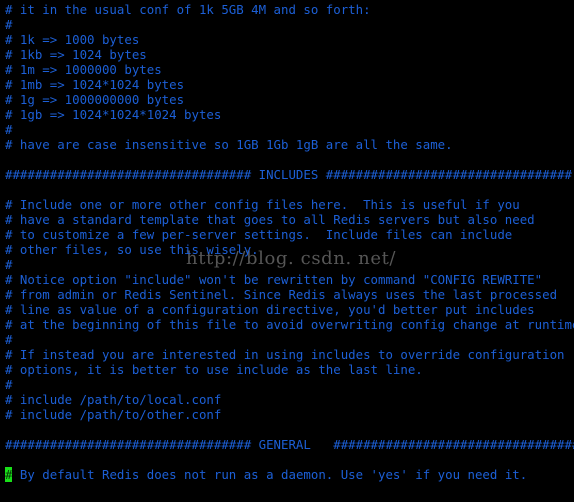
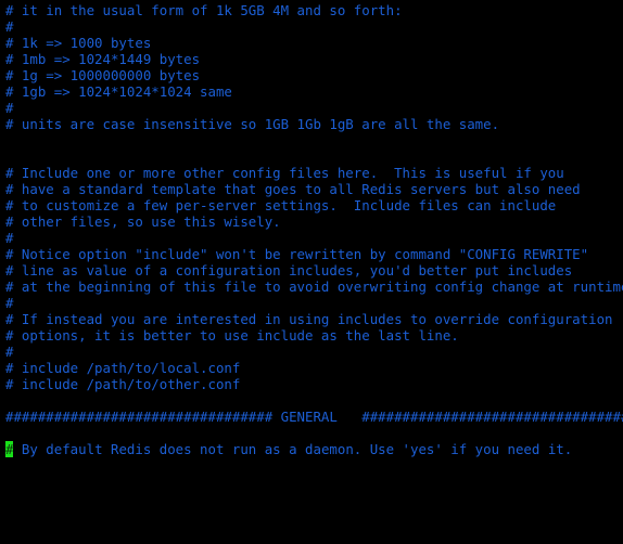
- http://blog. csdn. net/
- # it in the usual conf of 1k 5GB 4M and so forth:
+ # it in the usual form of 1k 5GB 4M and so forth:
  #
  # 1k => 1000 bytes
- # 1kb => 1024 bytes
- # 1m => 1000000 bytes
- # 1mb => 1024*1024 bytes
+ # 1mb => 1024*1449 bytes
  # 1g => 1000000000 bytes
- # 1gb => 1024*1024*1024 bytes
+ # 1gb => 1024*1024*1024 same
  #
- # have are case insensitive so 1GB 1Gb 1gB are all the same.
+ # units are case insensitive so 1GB 1Gb 1gB are all the same.
- ################################# INCLUDES #################################
  # Include one or more other config files here. This is useful if you
  # have a standard template that goes to all Redis servers but also need
  # to customize a few per-server settings. Include files can include
  # other files, so use this wisely.
  #
  # Notice option "include" won't be rewritten by command "CONFIG REWRITE"
- # from admin or Redis Sentinel. Since Redis always uses the last processed
- # line as value of a configuration directive, you'd better put includes
+ # line as value of a configuration includes, you'd better put includes
  # at the beginning of this file to avoid overwriting config change at runtim
  #
  # If instead you are interested in using includes to override configuration
  # options, it is better to use include as the last line.
  #
  # include /path/to/local.conf
  # include /path/to/other.conf
  ################################# GENERAL ################################
  # By default Redis does not run as a daemon. Use 'yes' if you need it.
